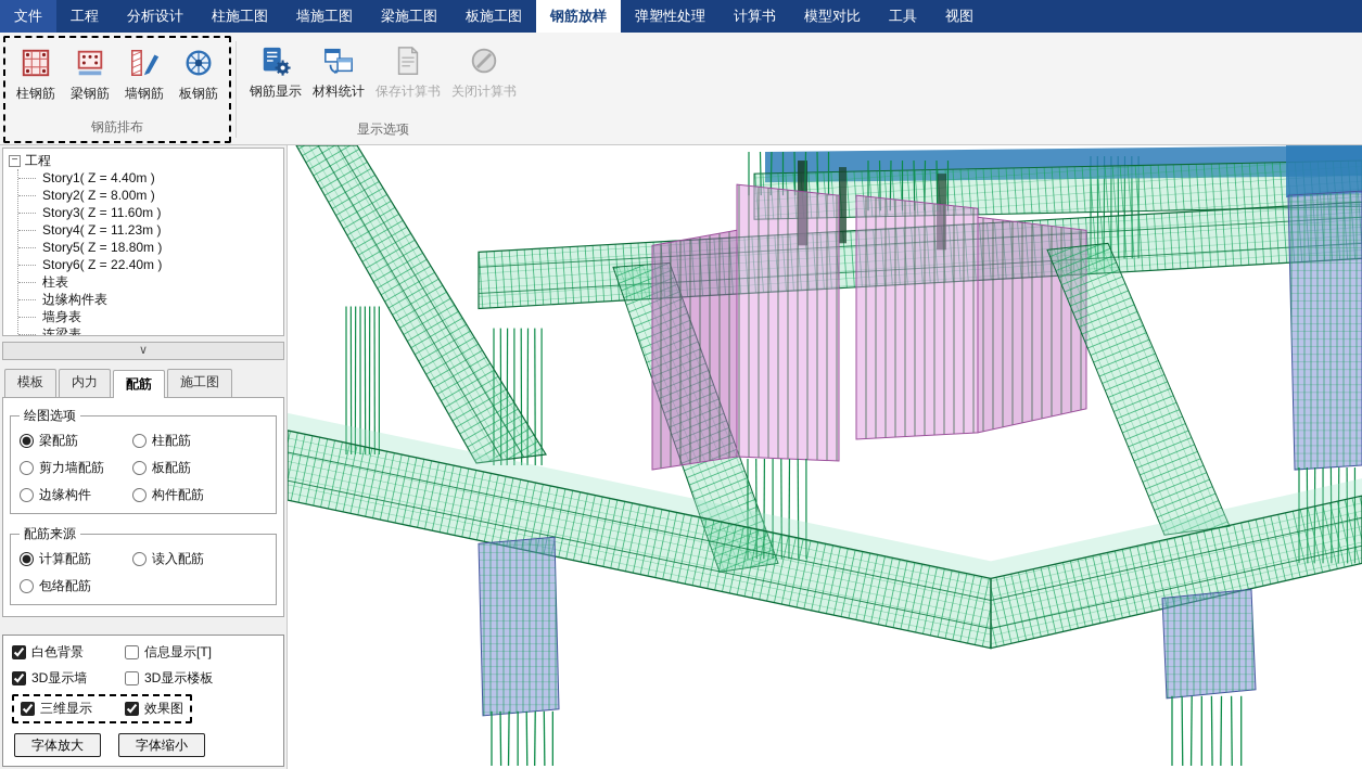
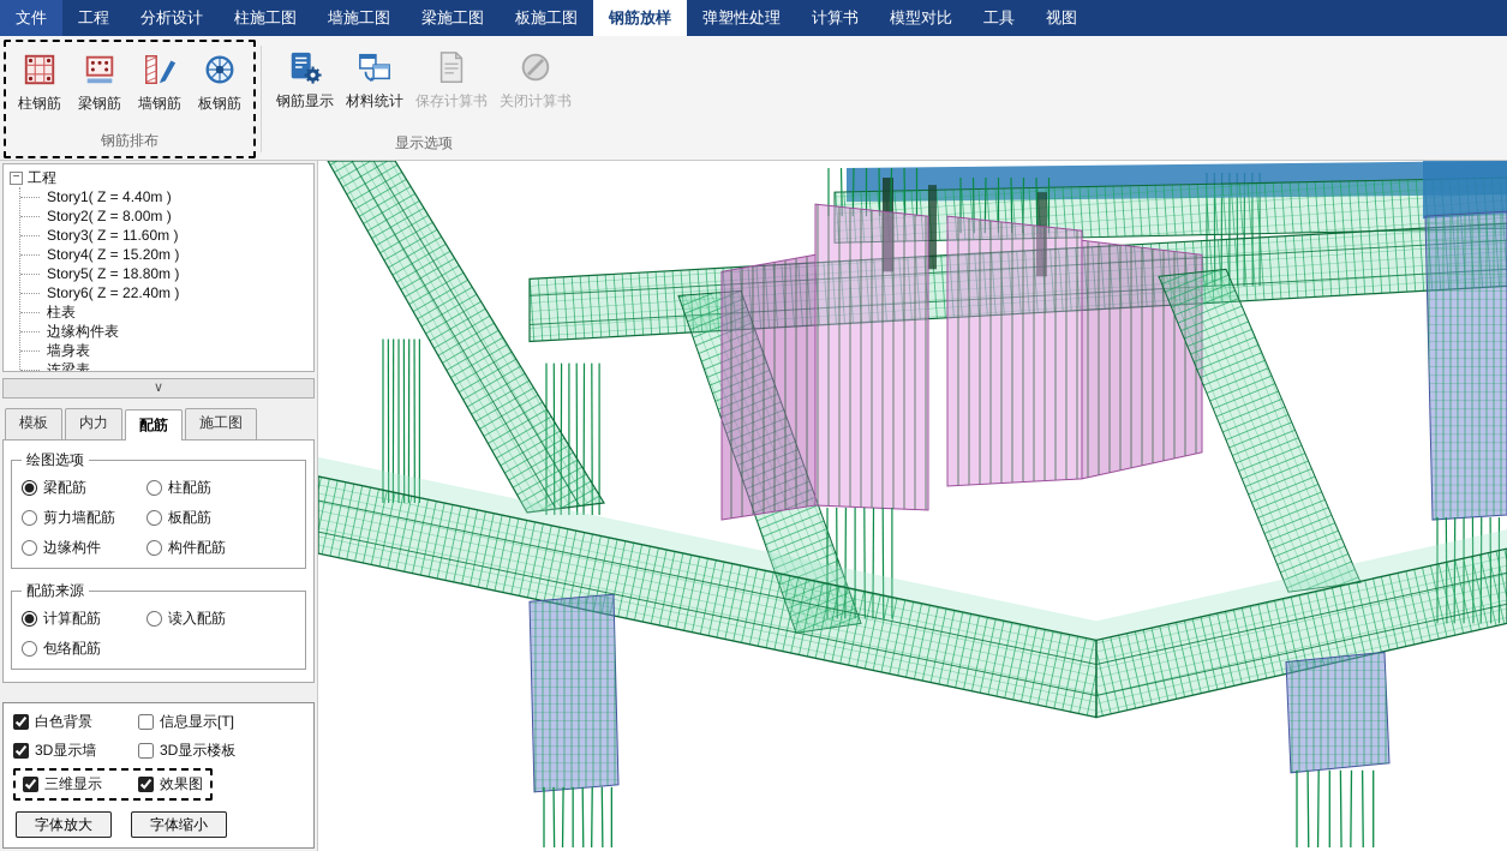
  文件
  工程
  分析设计
  柱施工图
  墙施工图
  梁施工图
  板施工图
  钢筋放样
  弹塑性处理
  计算书
  模型对比
  工具
  视图
  柱钢筋
  梁钢筋
  墙钢筋
  板钢筋
  钢筋排布
  钢筋显示
  材料统计
  保存计算书
  关闭计算书
  显示选项
  工程
  Story1( Z = 4.40m )
  Story2( Z = 8.00m )
  Story3( Z = 11.60m )
- Story4( Z = 11.23m )
+ Story4( Z = 15.20m )
  Story5( Z = 18.80m )
  Story6( Z = 22.40m )
  柱表
  边缘构件表
  墙身表
  连梁表
  ∨
  模板
  内力
  配筋
  施工图
  绘图选项
  梁配筋
  柱配筋
  剪力墙配筋
  板配筋
  边缘构件
  构件配筋
  配筋来源
  计算配筋
  读入配筋
  包络配筋
  白色背景
  信息显示[T]
  3D显示墙
  3D显示楼板
  三维显示
  效果图
  字体放大
  字体缩小
